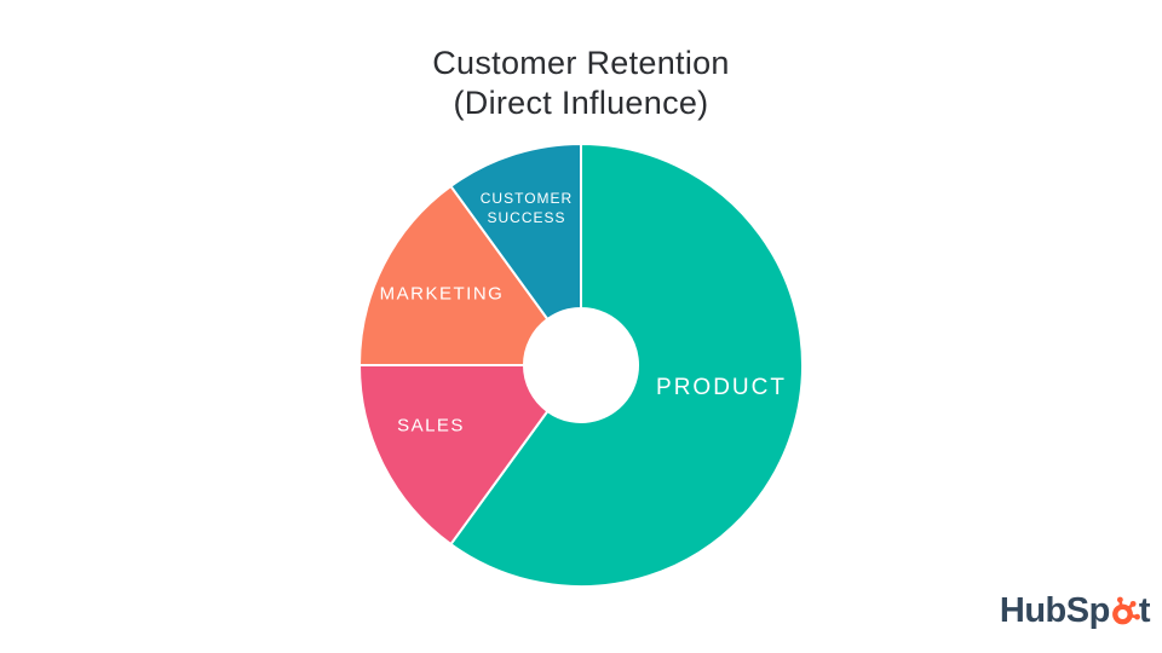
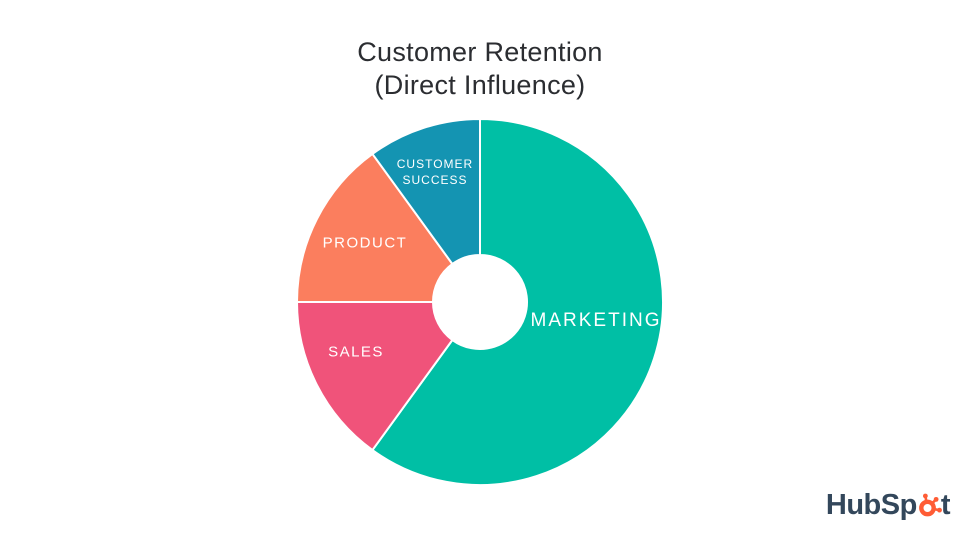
  Customer Retention
  (Direct Influence)
- PRODUCT
+ MARKETING
  SALES
- MARKETING
+ PRODUCT
  CUSTOMER SUCCESS
  HubSp t
